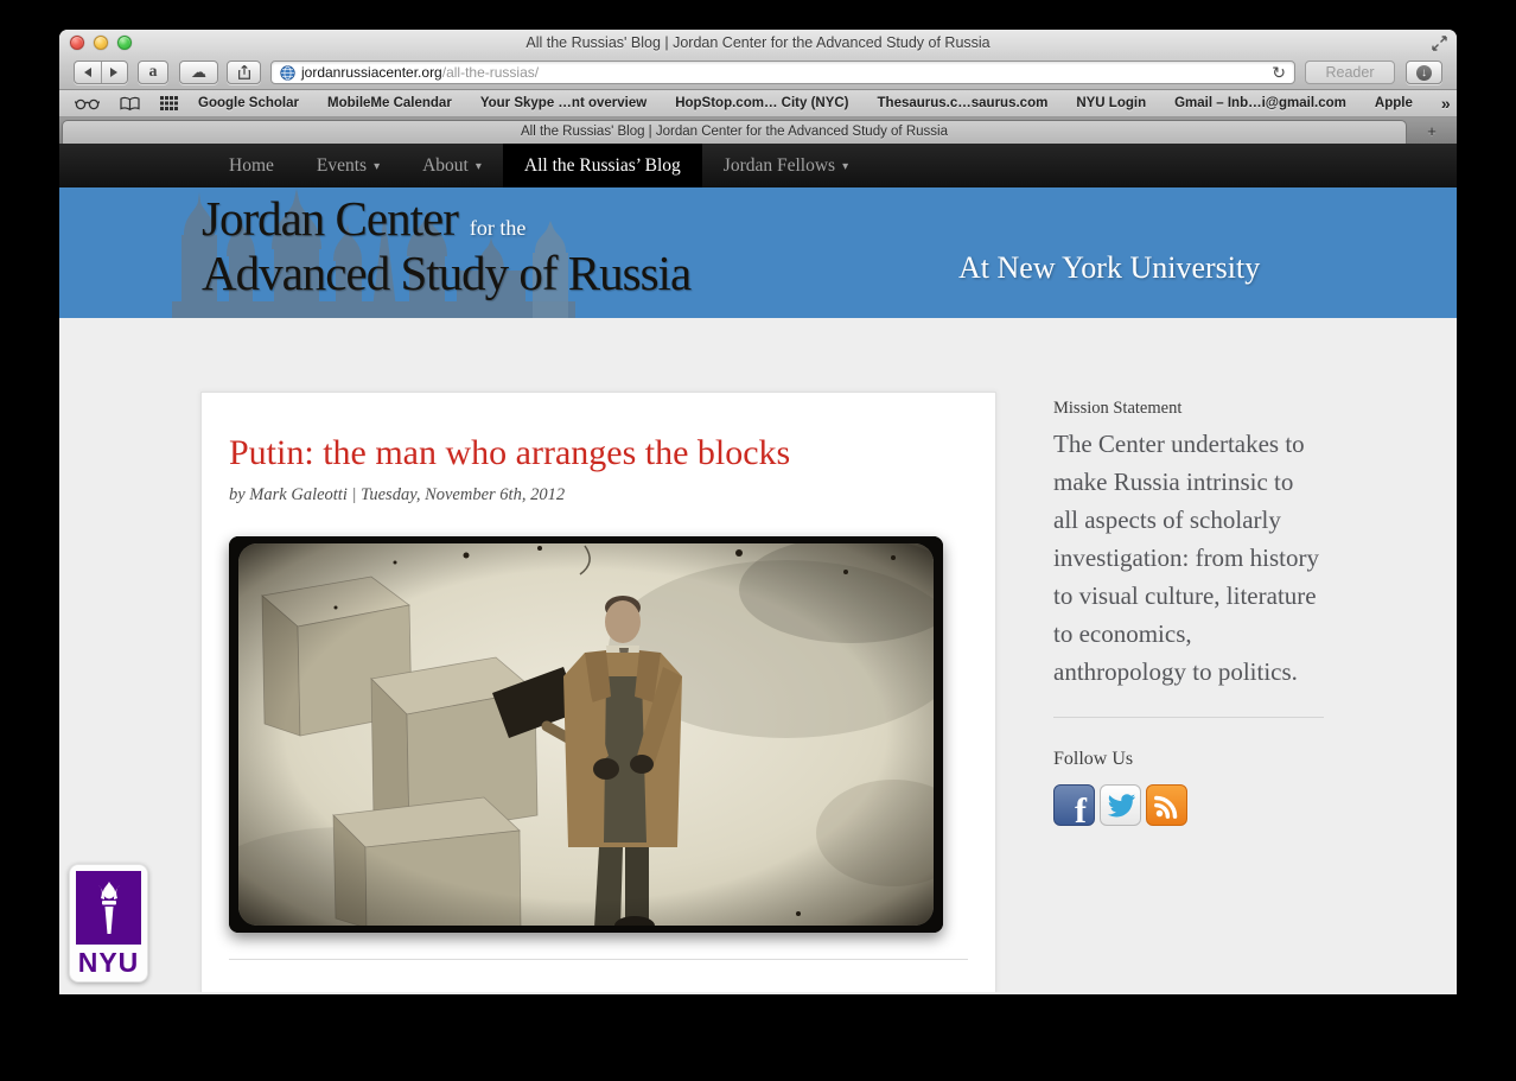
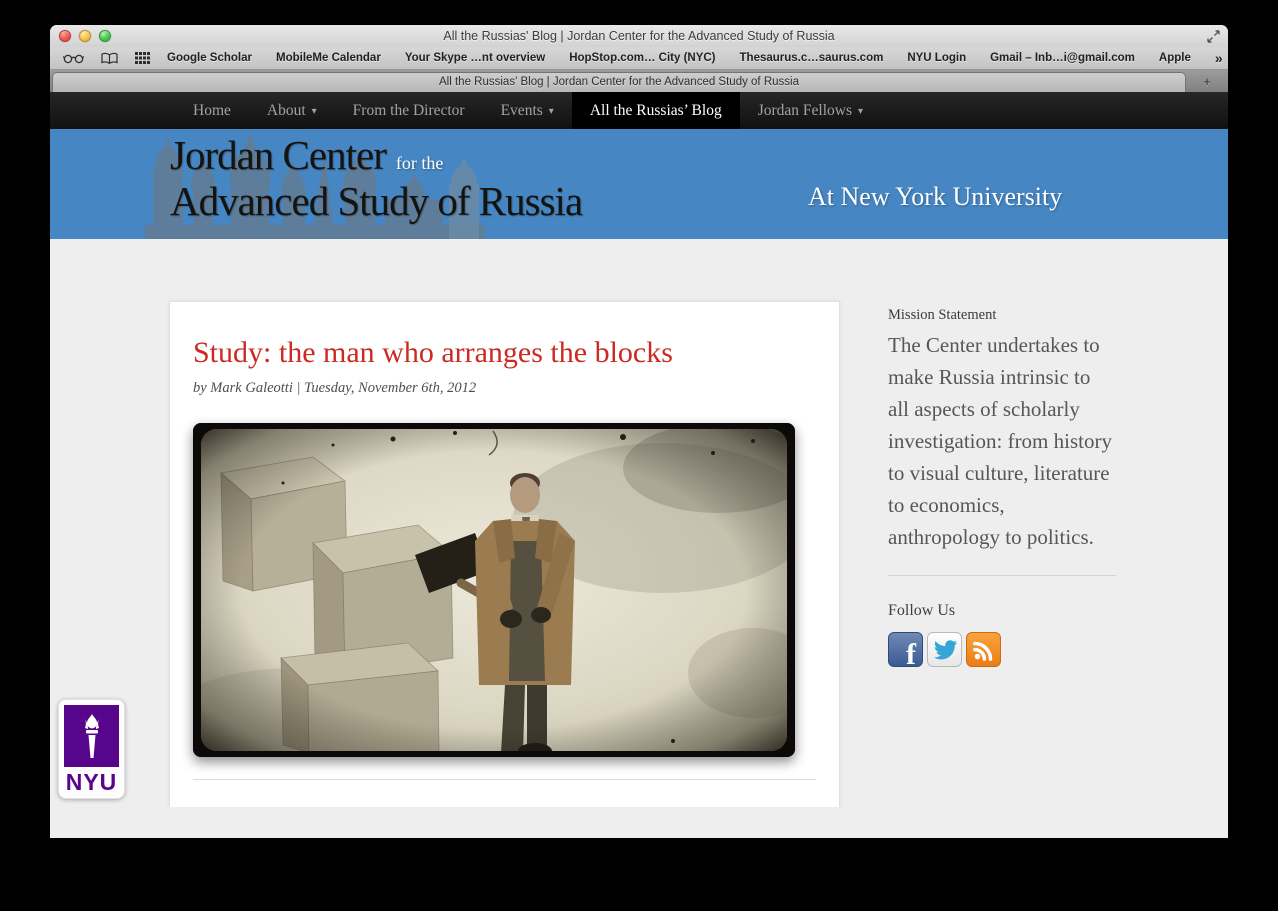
  All the Russias' Blog | Jordan Center for the Advanced Study of Russia
- a
- ☁
- jordanrussiacenter.org
- /all-the-russias/
- ↻
- Reader
  Google Scholar
  MobileMe Calendar
  Your Skype …nt overview
  HopStop.com… City (NYC)
  Thesaurus.c…saurus.com
  NYU Login
  Gmail – Inb…i@gmail.com
  Apple
  »
  All the Russias' Blog | Jordan Center for the Advanced Study of Russia
  +
  Home
- Events
+ About
+ From the Director
- About
+ Events
  All the Russias’ Blog
  Jordan Fellows
  Jordan Center for the
  Advanced Study of Russia
  At New York University
- Putin: the man who arranges the blocks
+ Study: the man who arranges the blocks
  by Mark Galeotti | Tuesday, November 6th, 2012
  Mission Statement
  The Center undertakes to make Russia intrinsic to all aspects of scholarly investigation: from history to visual culture, literature to economics, anthropology to politics.
  Follow Us
  NYU
